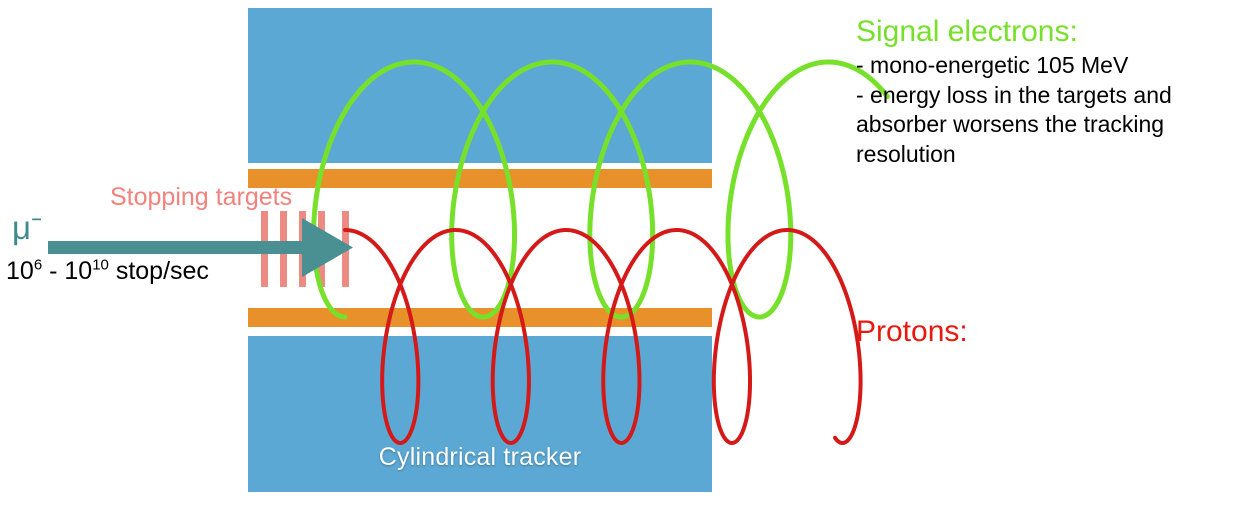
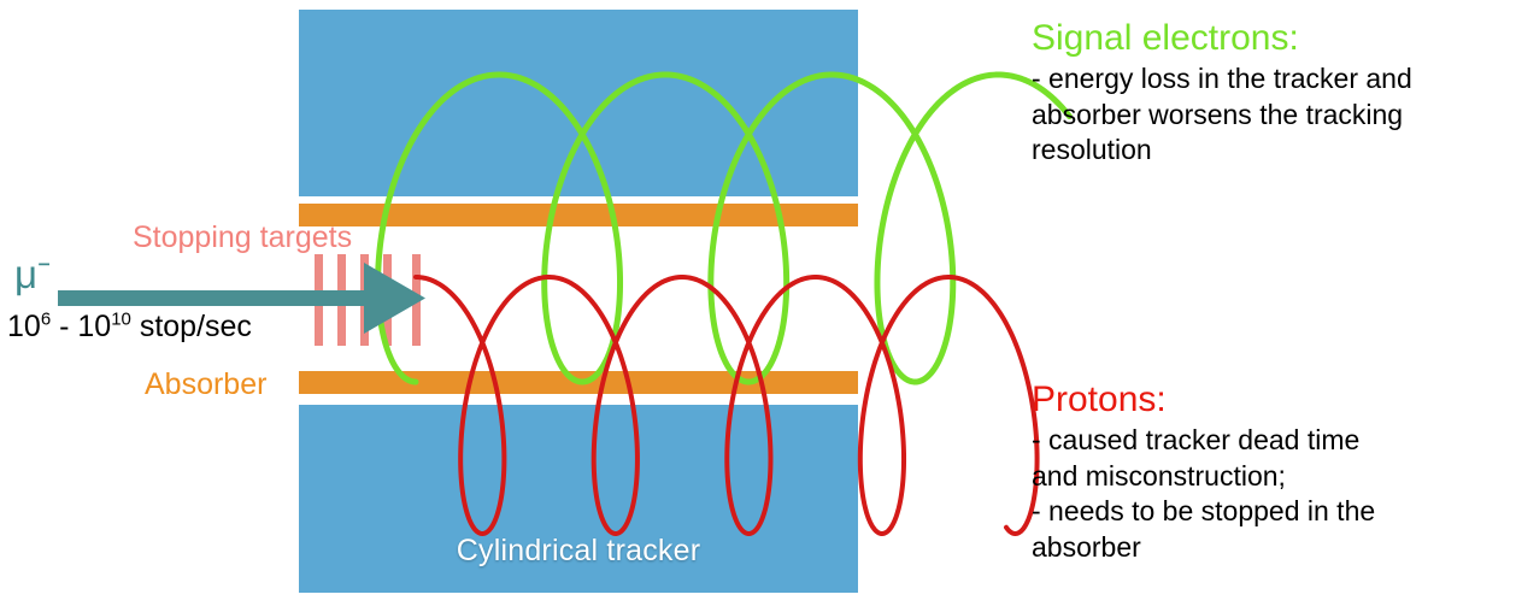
  Cylindrical tracker
  Stopping targets
+ Absorber
  μ⁻
  106 - 1010 stop/sec
  Signal electrons:
- - mono-energetic 105 MeV
- - energy loss in the targets and
+ - energy loss in the tracker and
  absorber worsens the tracking
  resolution
  Protons:
+ - caused tracker dead time
+ and misconstruction;
+ - needs to be stopped in the
+ absorber
